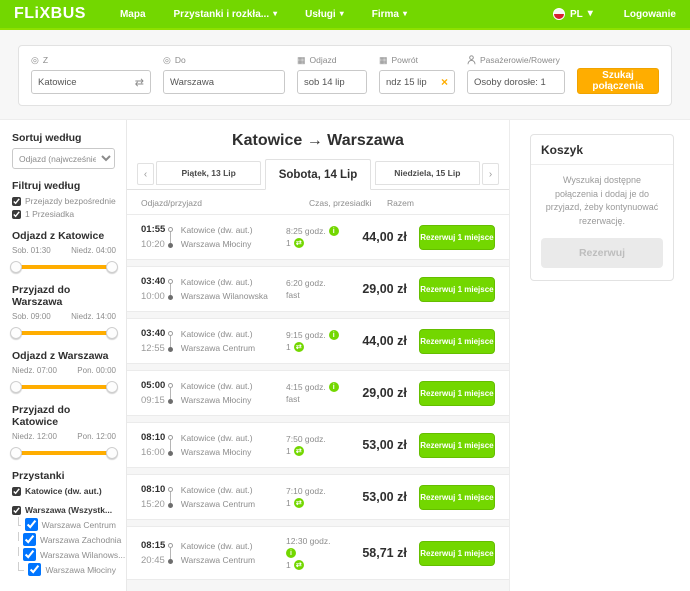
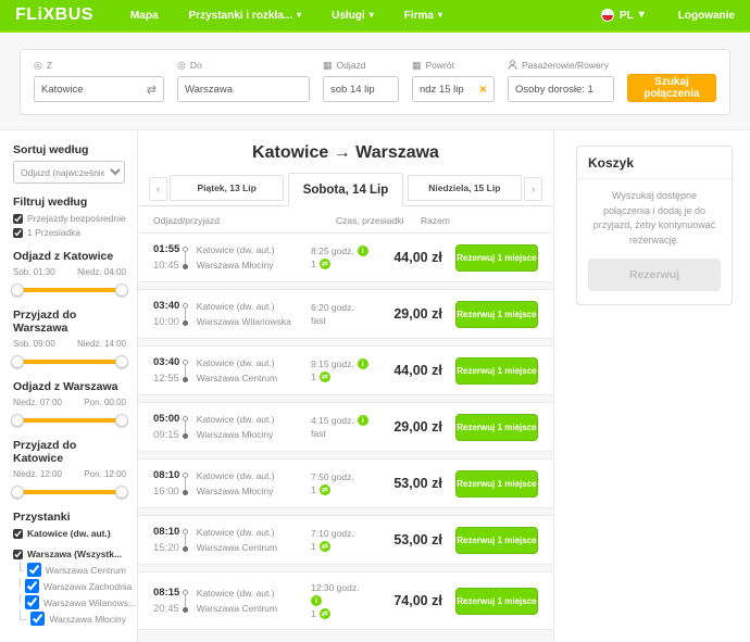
  FLiXBUS
  Mapa
  Przystanki i rozkła...
  ▾
  Usługi
  ▾
  Firma
  ▾
  PL
  ▾
  Logowanie
  ◎
  Z
  Katowice
  ⇄
  ◎
  Do
  Warszawa
  ▦
  Odjazd
  sob 14 lip
  ▦
  Powrót
  ndz 15 lip
  ×
  Pasażerowie/Rowery
  Osoby dorosłe: 1
  Szukaj połączenia
  Sortuj według
  Odjazd (najwcześnie
  Filtruj według
  Przejazdy bezpośrednie
  1 Przesiadka
  Odjazd z Katowice
  Sob. 01:30
  Niedz. 04:00
  Przyjazd do Warszawa
  Sob. 09:00
  Niedz. 14:00
  Odjazd z Warszawa
  Niedz. 07:00
  Pon. 00:00
  Przyjazd do Katowice
  Niedz. 12:00
  Pon. 12:00
  Przystanki
  Katowice (dw. aut.)
  Warszawa (Wszystk...
  Warszawa Centrum
  Warszawa Zachodnia
  Warszawa Wilanows...
  Warszawa Młociny
  Katowice → Warszawa
  ‹
  Piątek, 13 Lip
  Sobota, 14 Lip
  Niedziela, 15 Lip
  ›
  Odjazd/przyjazd
  Czas, przesiadki
  Razem
  01:55
- 10:20
+ 10:45
  Katowice (dw. aut.)
  Warszawa Młociny
  8:25 godz.
  1
  44,00 zł
  Rezerwuj 1 miejsce
  03:40
  10:00
  Katowice (dw. aut.)
  Warszawa Wilanowska
  6:20 godz.
  fast
  29,00 zł
  Rezerwuj 1 miejsce
  03:40
  12:55
  Katowice (dw. aut.)
  Warszawa Centrum
  9:15 godz.
  1
  44,00 zł
  Rezerwuj 1 miejsce
  05:00
  09:15
  Katowice (dw. aut.)
  Warszawa Młociny
  4:15 godz.
  fast
  29,00 zł
  Rezerwuj 1 miejsce
  08:10
  16:00
  Katowice (dw. aut.)
  Warszawa Młociny
  7:50 godz.
  1
  53,00 zł
  Rezerwuj 1 miejsce
  08:10
  15:20
  Katowice (dw. aut.)
  Warszawa Centrum
  7:10 godz.
  1
  53,00 zł
  Rezerwuj 1 miejsce
  08:15
  20:45
  Katowice (dw. aut.)
  Warszawa Centrum
  12:30 godz.
  1
- 58,71 zł
+ 74,00 zł
  Rezerwuj 1 miejsce
  Koszyk
  Wyszukaj dostępne połączenia i dodaj je do przyjazd, żeby kontynuować rezerwację.
  Rezerwuj
